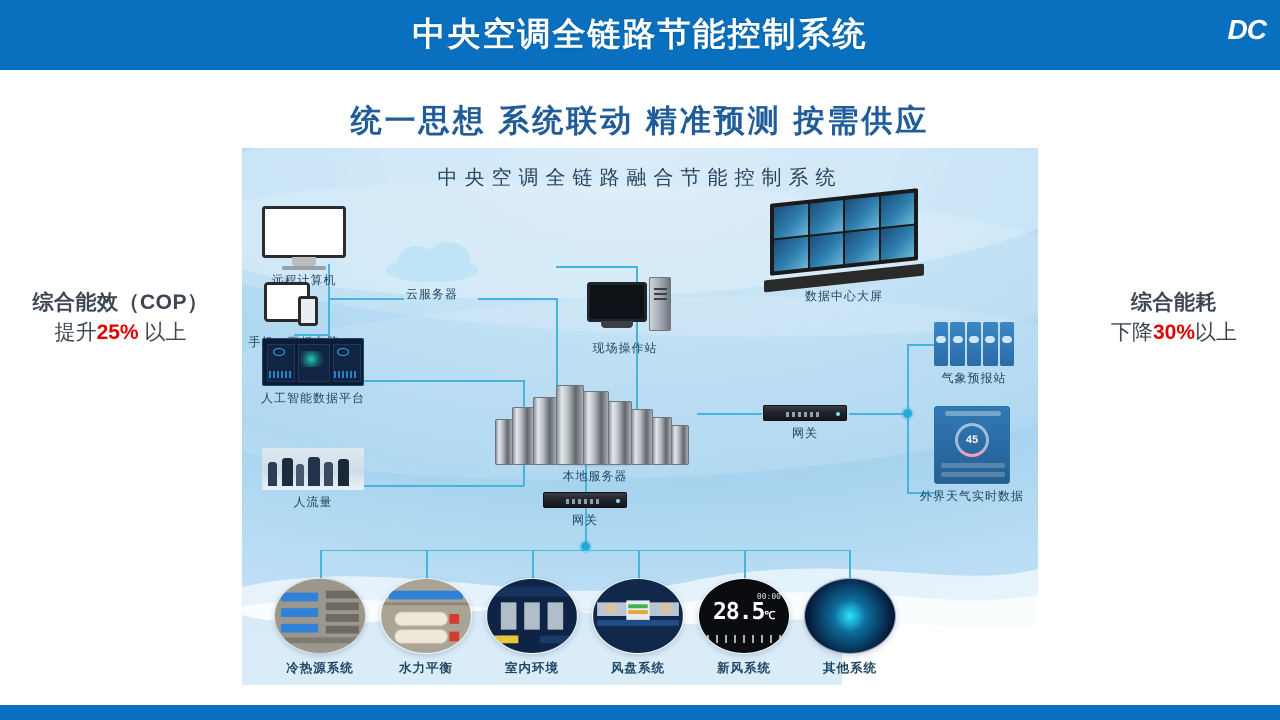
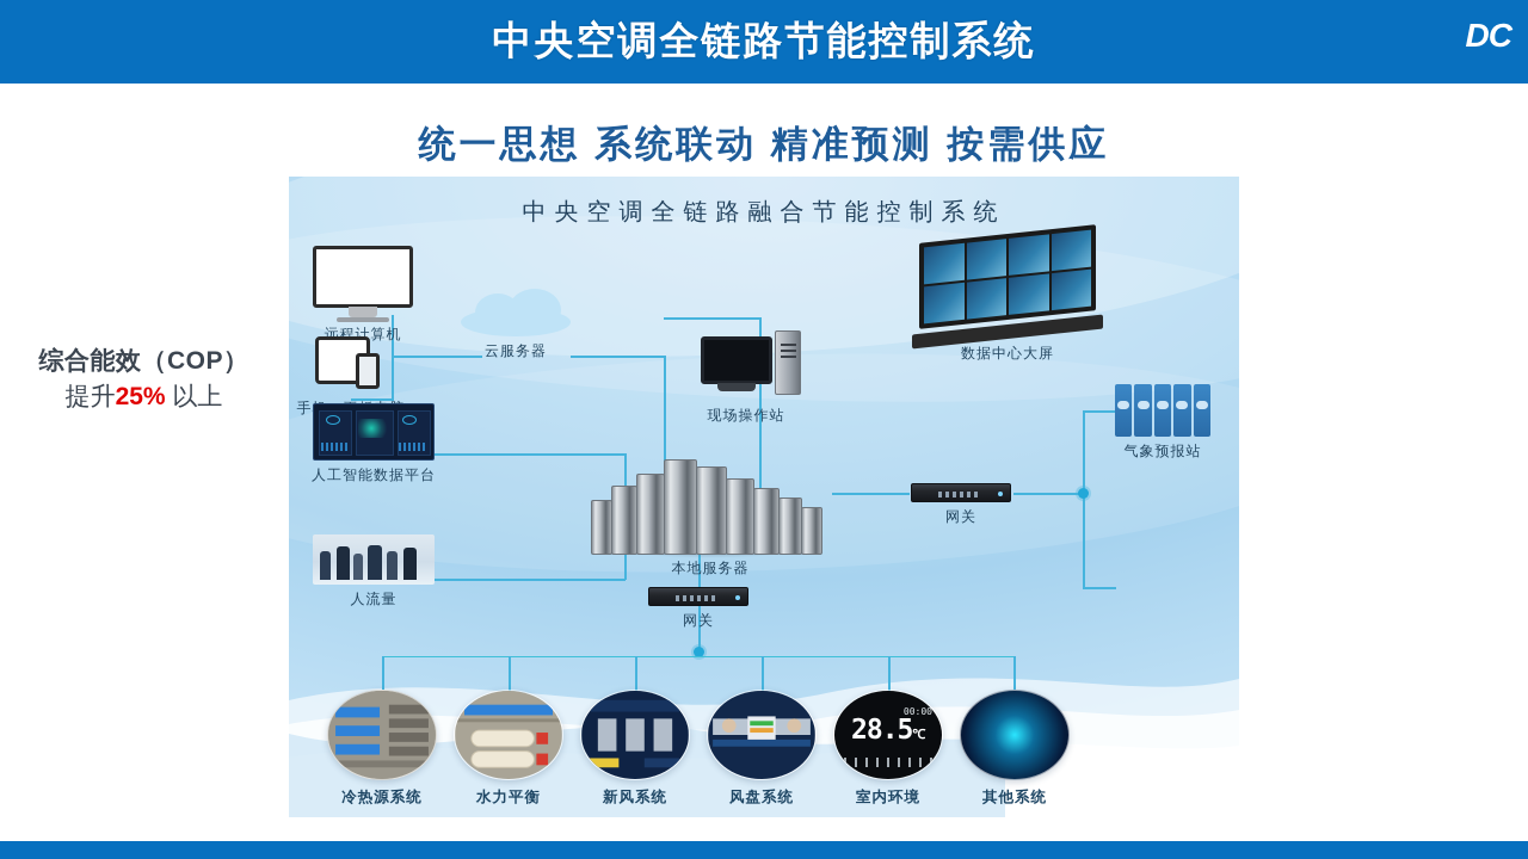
  中央空调全链路节能控制系统
  DC
  统一思想 系统联动 精准预测 按需供应
  综合能效（COP）
  提升25% 以上
- 综合能耗
- 下降30%以上
  中央空调全链路融合节能控制系统
  远程计算机
  云服务器
  人工智能数据平台
  人流量
  现场操作站
  数据中心大屏
  本地服务器
  网关
  网关
  气象预报站
- 45
- 外界天气实时数据
  冷热源系统
  水力平衡
- 室内环境
+ 新风系统
  风盘系统
  28.5℃
  00:00
- 新风系统
+ 室内环境
  其他系统
